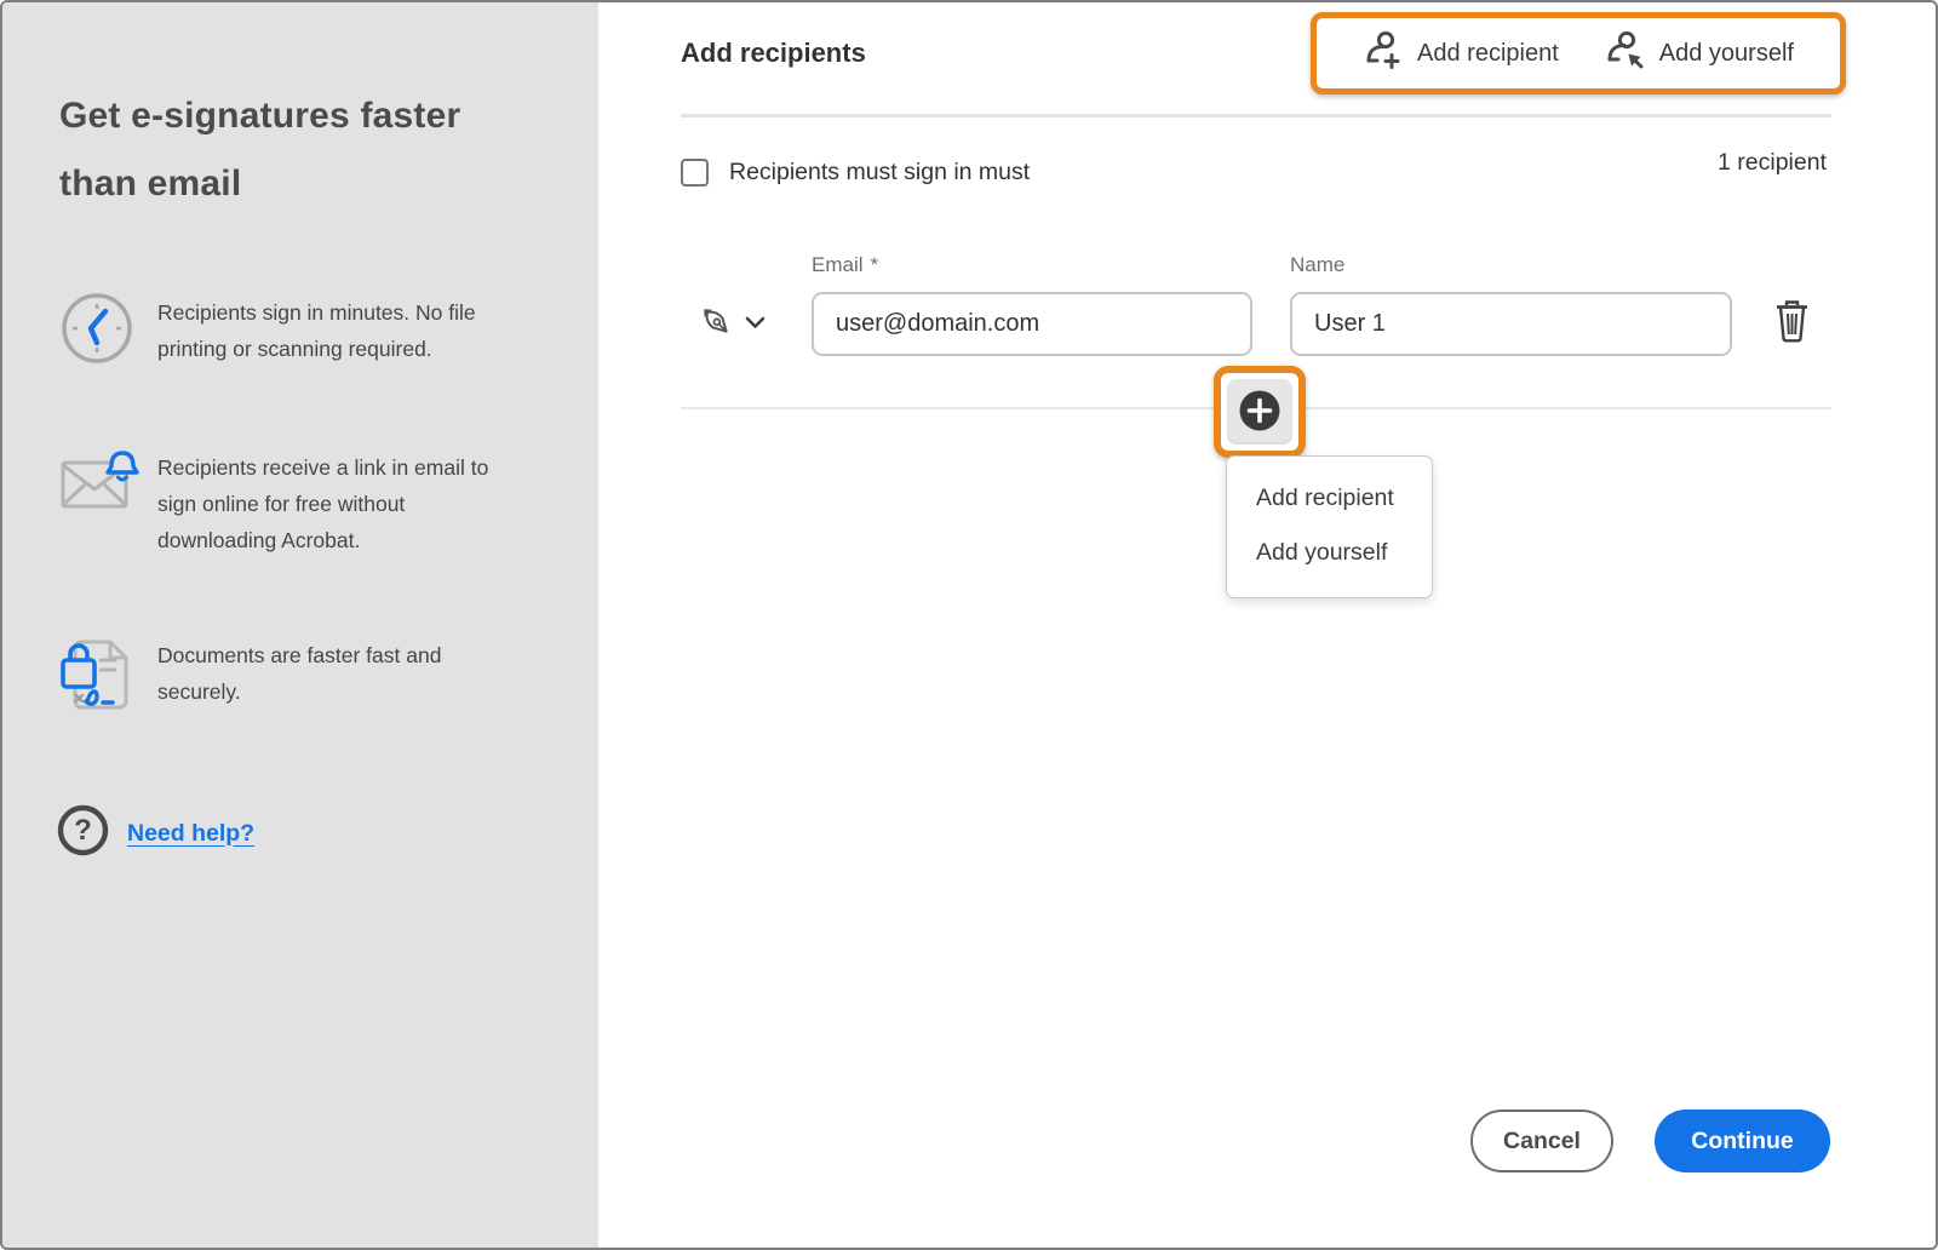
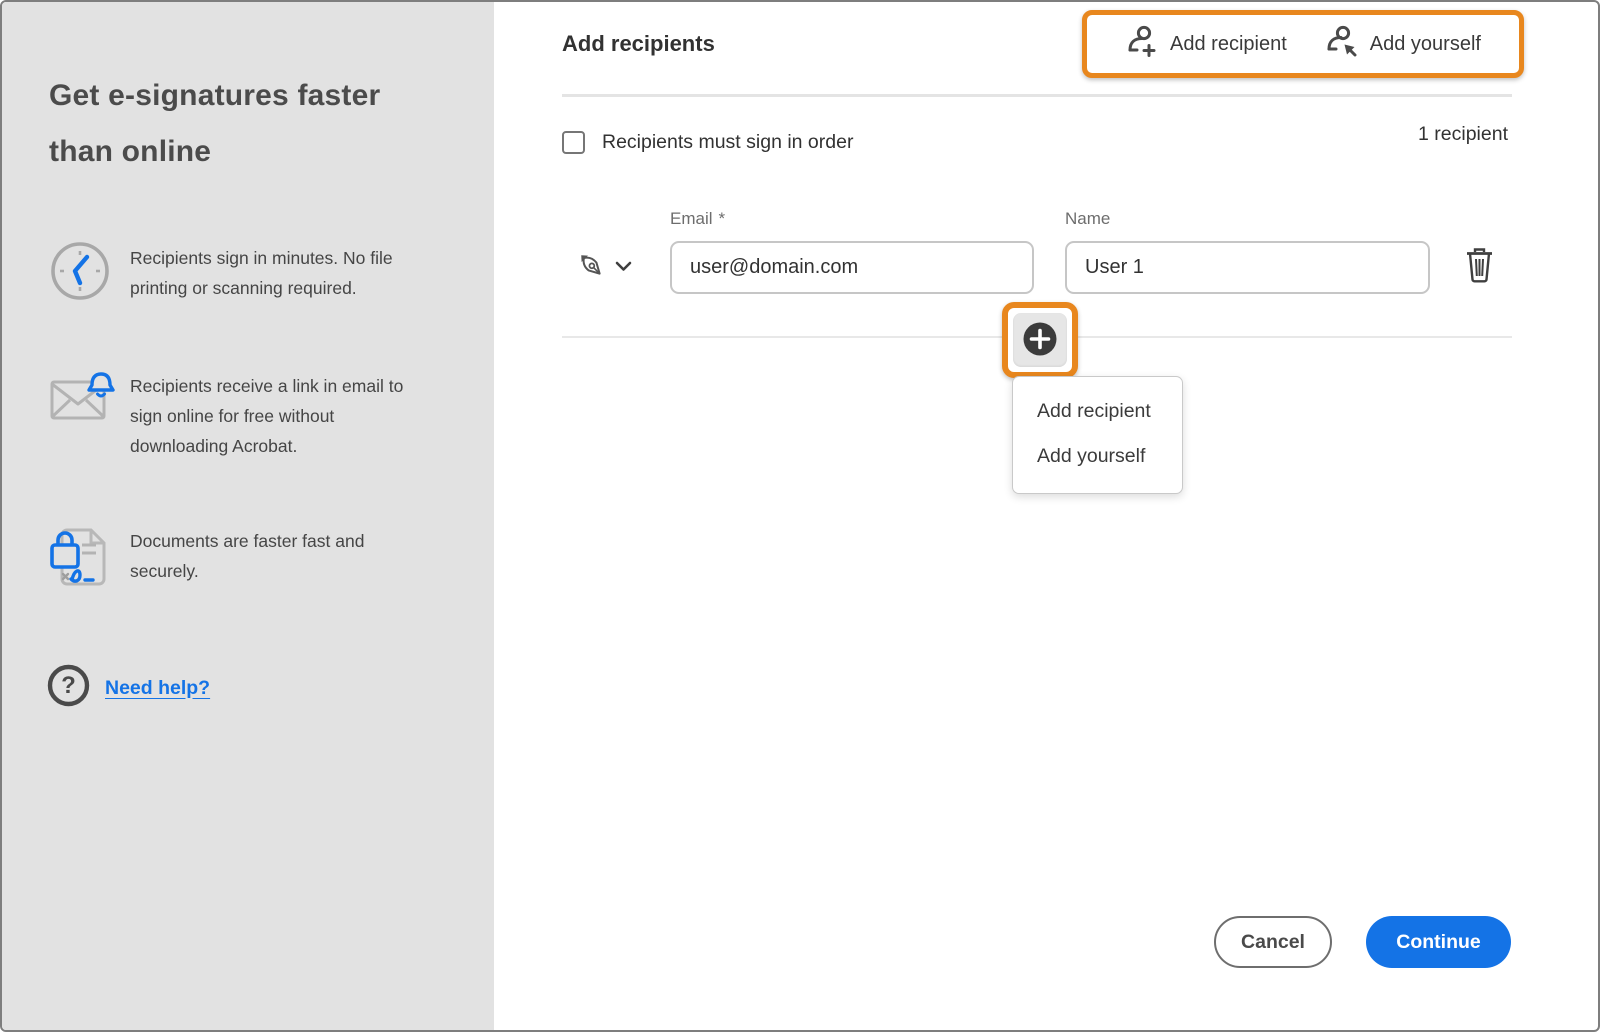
- Get e-signatures faster than email
+ Get e-signatures faster than online
  Recipients sign in minutes. No file printing or scanning required.
  Recipients receive a link in email to sign online for free without downloading Acrobat.
  Documents are faster fast and securely.
  ?
  Need help?
  Add recipients
  Add recipient
  Add yourself
- Recipients must sign in must
+ Recipients must sign in order
  1 recipient
  Email *
  Name
  user@domain.com
  User 1
  Add recipient
  Add yourself
  Cancel
  Continue
